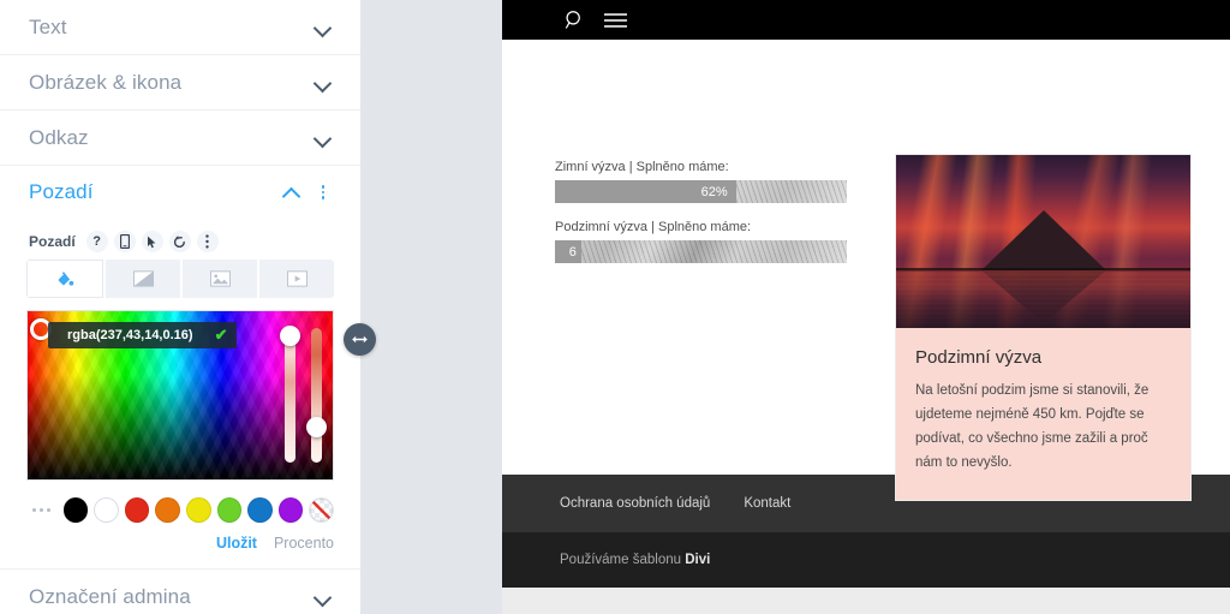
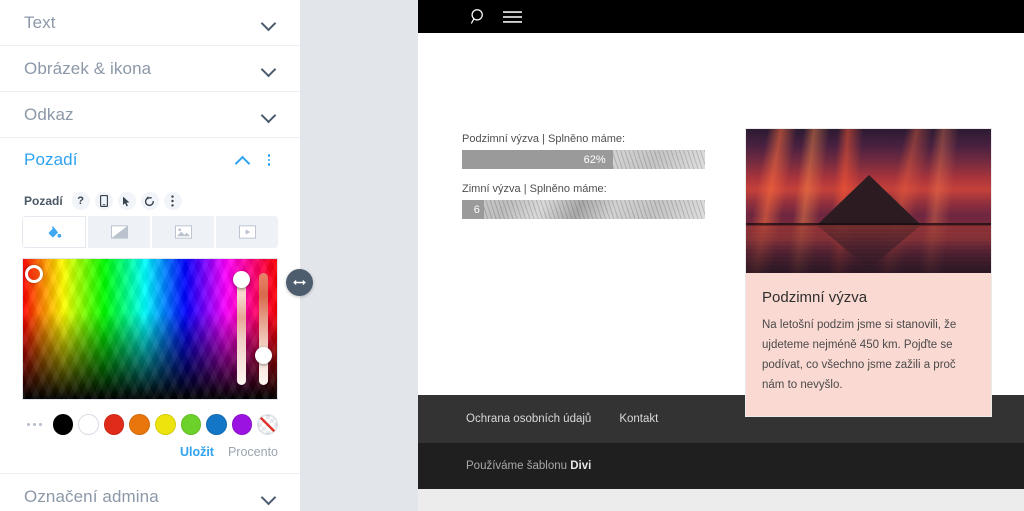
  Text
  Obrázek & ikona
  Odkaz
  Pozadí
  Pozadí
  ?
- rgba(237,43,14,0.16)
- ✔
  Uložit
  Procento
  Označení admina
- Zimní výzva | Splněno máme:
+ Podzimní výzva | Splněno máme:
  62%
- Podzimní výzva | Splněno máme:
+ Zimní výzva | Splněno máme:
  6
  Podzimní výzva
  Na letošní podzim jsme si stanovili, že ujdeteme nejméně 450 km. Pojďte se podívat, co všechno jsme zažili a proč nám to nevyšlo.
  Ochrana osobních údajů
  Kontakt
  Používáme šablonu Divi
